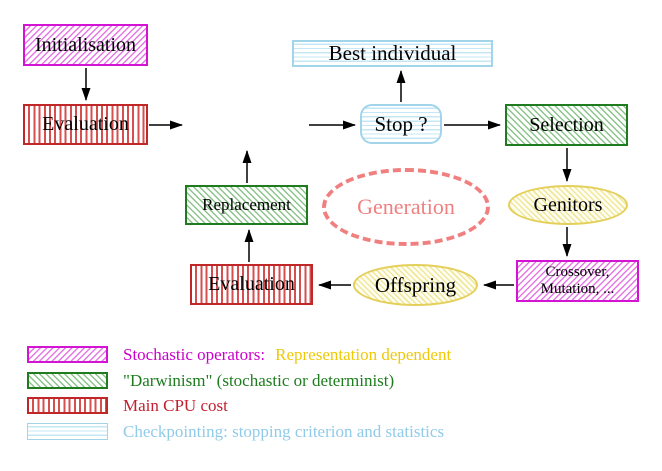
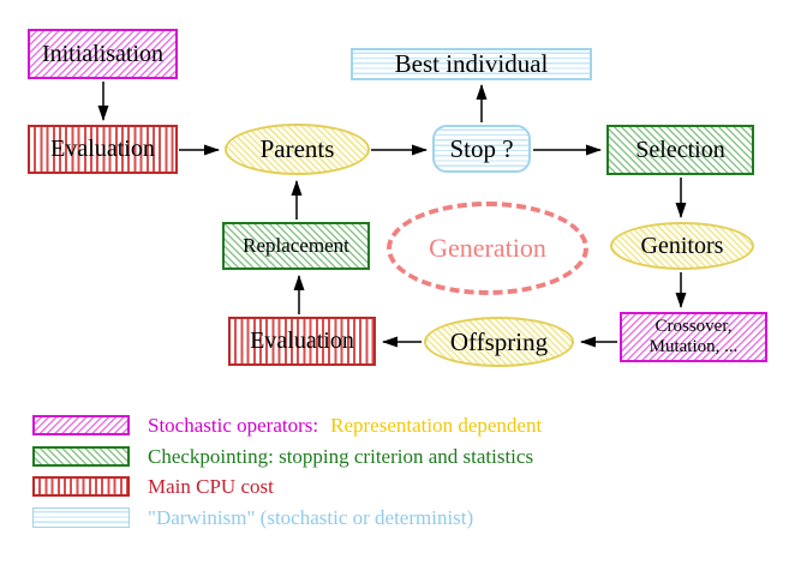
  Initialisation
  Evaluation
  Best individual
+ Parents
  Stop ?
  Selection
  Replacement
  Generation
  Genitors
  Evaluation
  Offspring
  Crossover,
  Mutation, ...
  Stochastic operators: Representation dependent
- "Darwinism" (stochastic or determinist)
+ Checkpointing: stopping criterion and statistics
  Main CPU cost
- Checkpointing: stopping criterion and statistics
+ "Darwinism" (stochastic or determinist)
